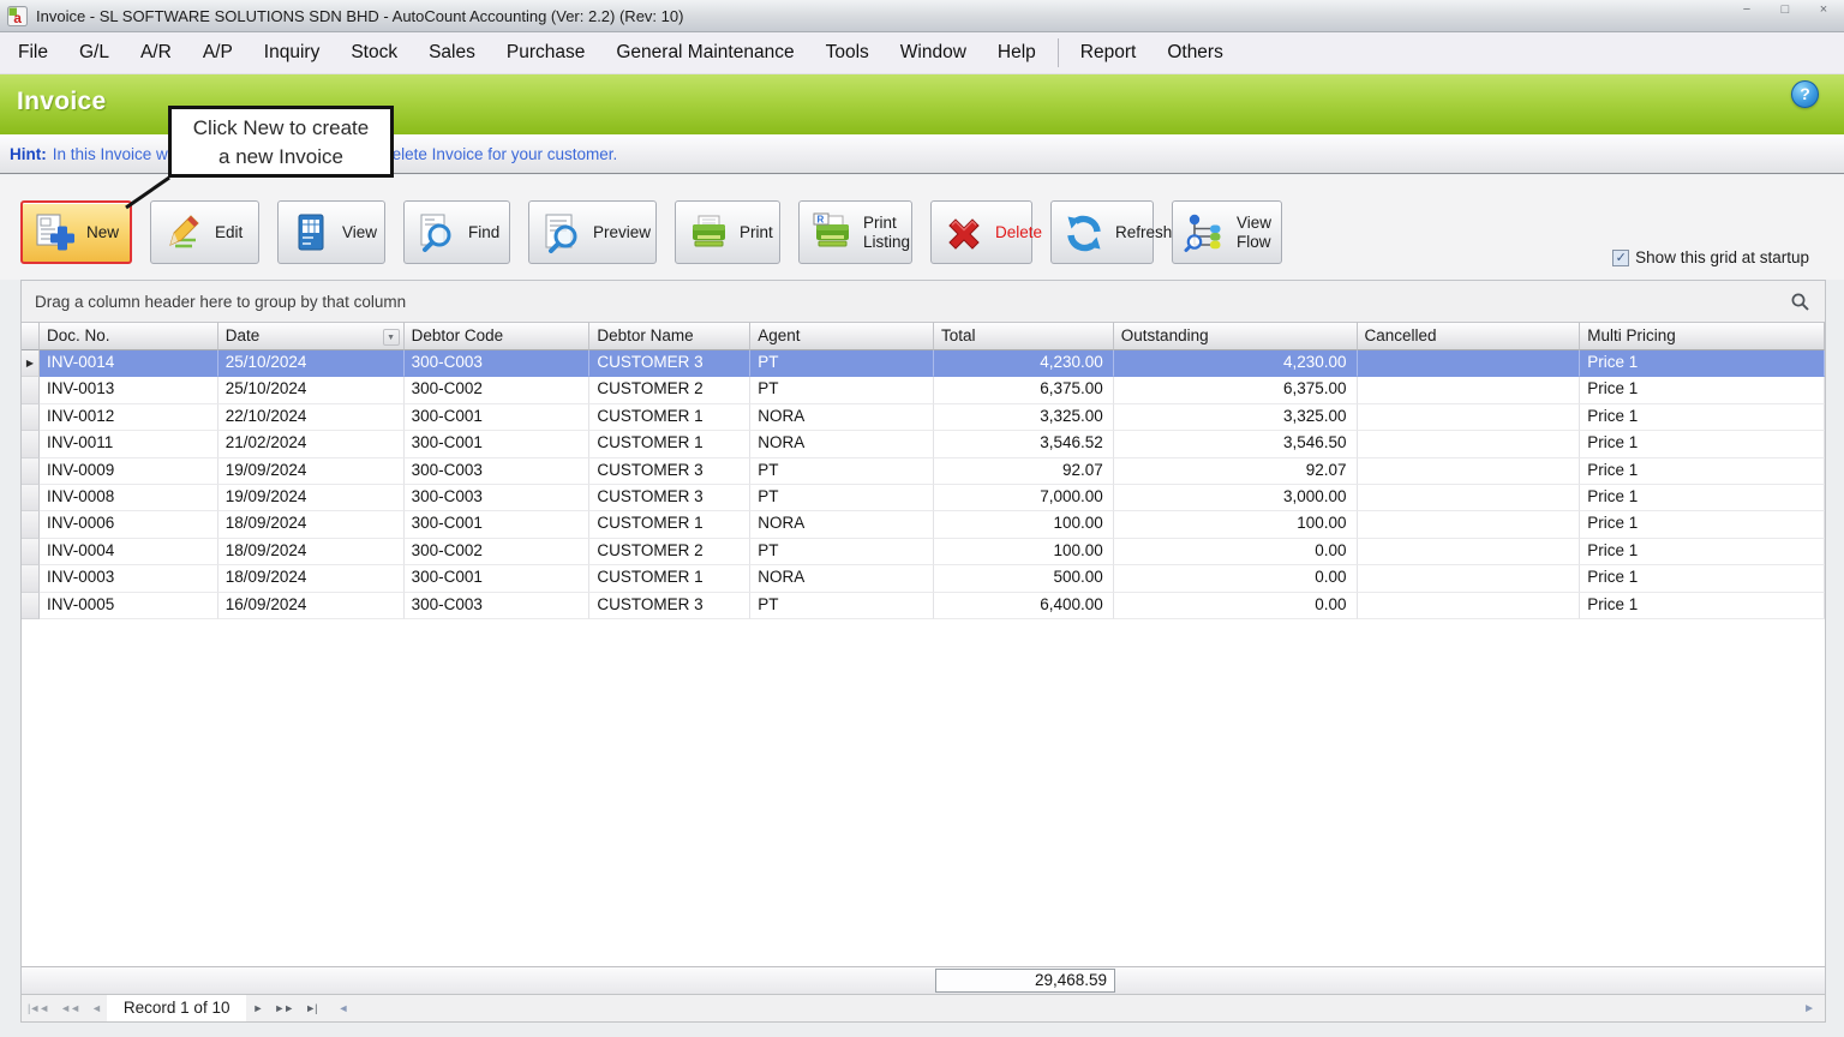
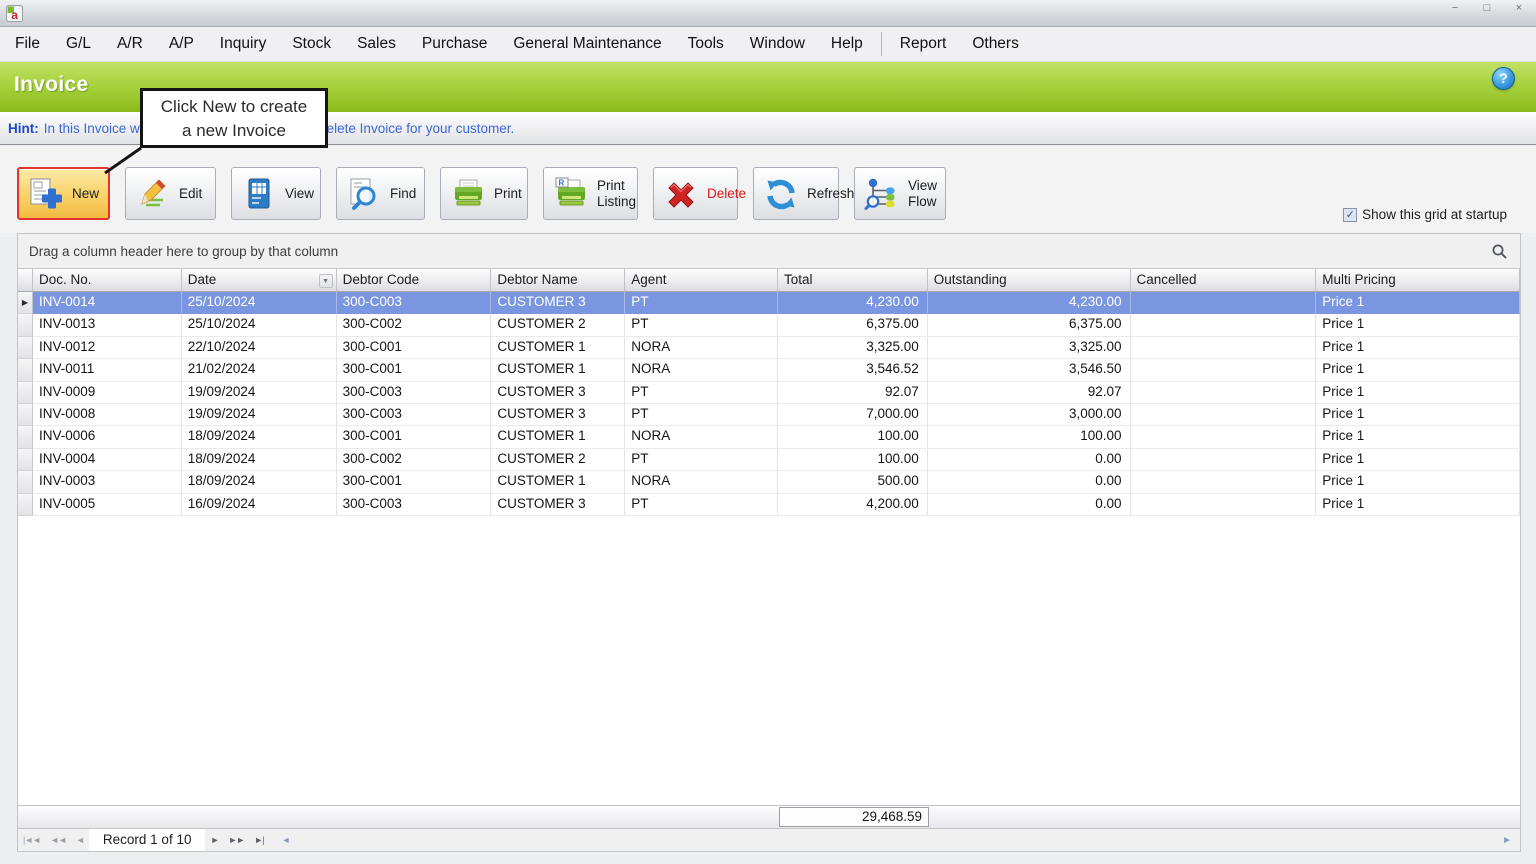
  a
- Invoice - SL SOFTWARE SOLUTIONS SDN BHD - AutoCount Accounting (Ver: 2.2) (Rev: 10)
  −
  □
  ×
  File
  G/L
  A/R
  A/P
  Inquiry
  Stock
  Sales
  Purchase
  General Maintenance
  Tools
  Window
  Help
  Report
  Others
  Invoice
  ?
  Hint:
  New
  Edit
  View
  Find
- Preview
  Print
  R
  Print
  Listing
  Delete
  Refresh
  View
  Flow
  ✓
  Show this grid at startup
  Click New to create
  a new Invoice
  Drag a column header here to group by that column
  Doc. No.
  Date
  Debtor Code
  Debtor Name
  Agent
  Total
  Outstanding
  Cancelled
  Multi Pricing
  ▶
  INV-0014
  25/10/2024
  300-C003
  CUSTOMER 3
  PT
  4,230.00
  4,230.00
  Price 1
  INV-0013
  25/10/2024
  300-C002
  CUSTOMER 2
  PT
  6,375.00
  6,375.00
  Price 1
  INV-0012
  22/10/2024
  300-C001
  CUSTOMER 1
  NORA
  3,325.00
  3,325.00
  Price 1
  INV-0011
  21/02/2024
  300-C001
  CUSTOMER 1
  NORA
  3,546.52
  3,546.50
  Price 1
  INV-0009
  19/09/2024
  300-C003
  CUSTOMER 3
  PT
  92.07
  92.07
  Price 1
  INV-0008
  19/09/2024
  300-C003
  CUSTOMER 3
  PT
  7,000.00
  3,000.00
  Price 1
  INV-0006
  18/09/2024
  300-C001
  CUSTOMER 1
  NORA
  100.00
  100.00
  Price 1
  INV-0004
  18/09/2024
  300-C002
  CUSTOMER 2
  PT
  100.00
  0.00
  Price 1
  INV-0003
  18/09/2024
  300-C001
  CUSTOMER 1
  NORA
  500.00
  0.00
  Price 1
  INV-0005
  16/09/2024
  300-C003
  CUSTOMER 3
  PT
- 6,400.00
+ 4,200.00
  0.00
  Price 1
  29,468.59
  |◄◄
  ◄◄
  ◄
  Record 1 of 10
  ►
  ►►
  ►|
  ◄
  ►
